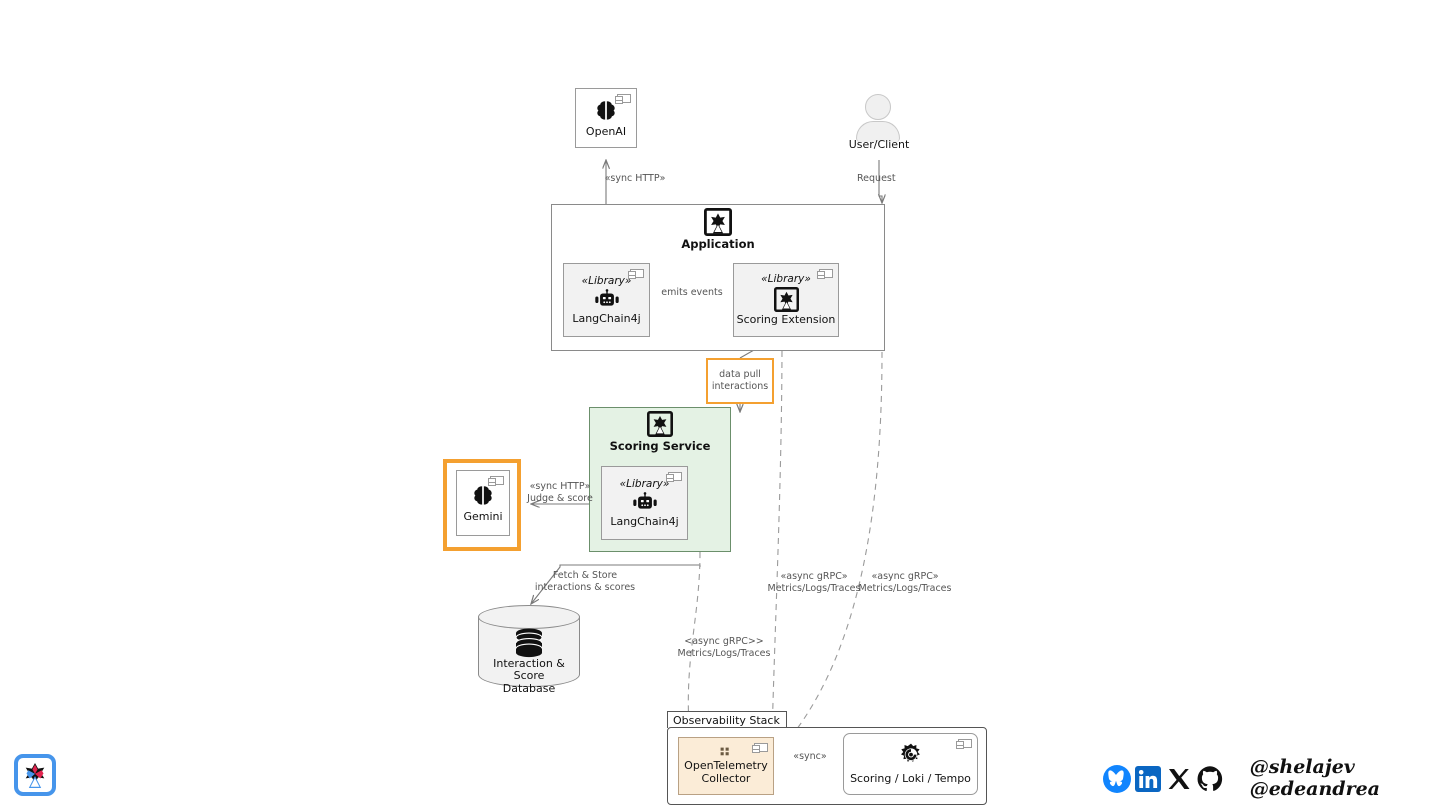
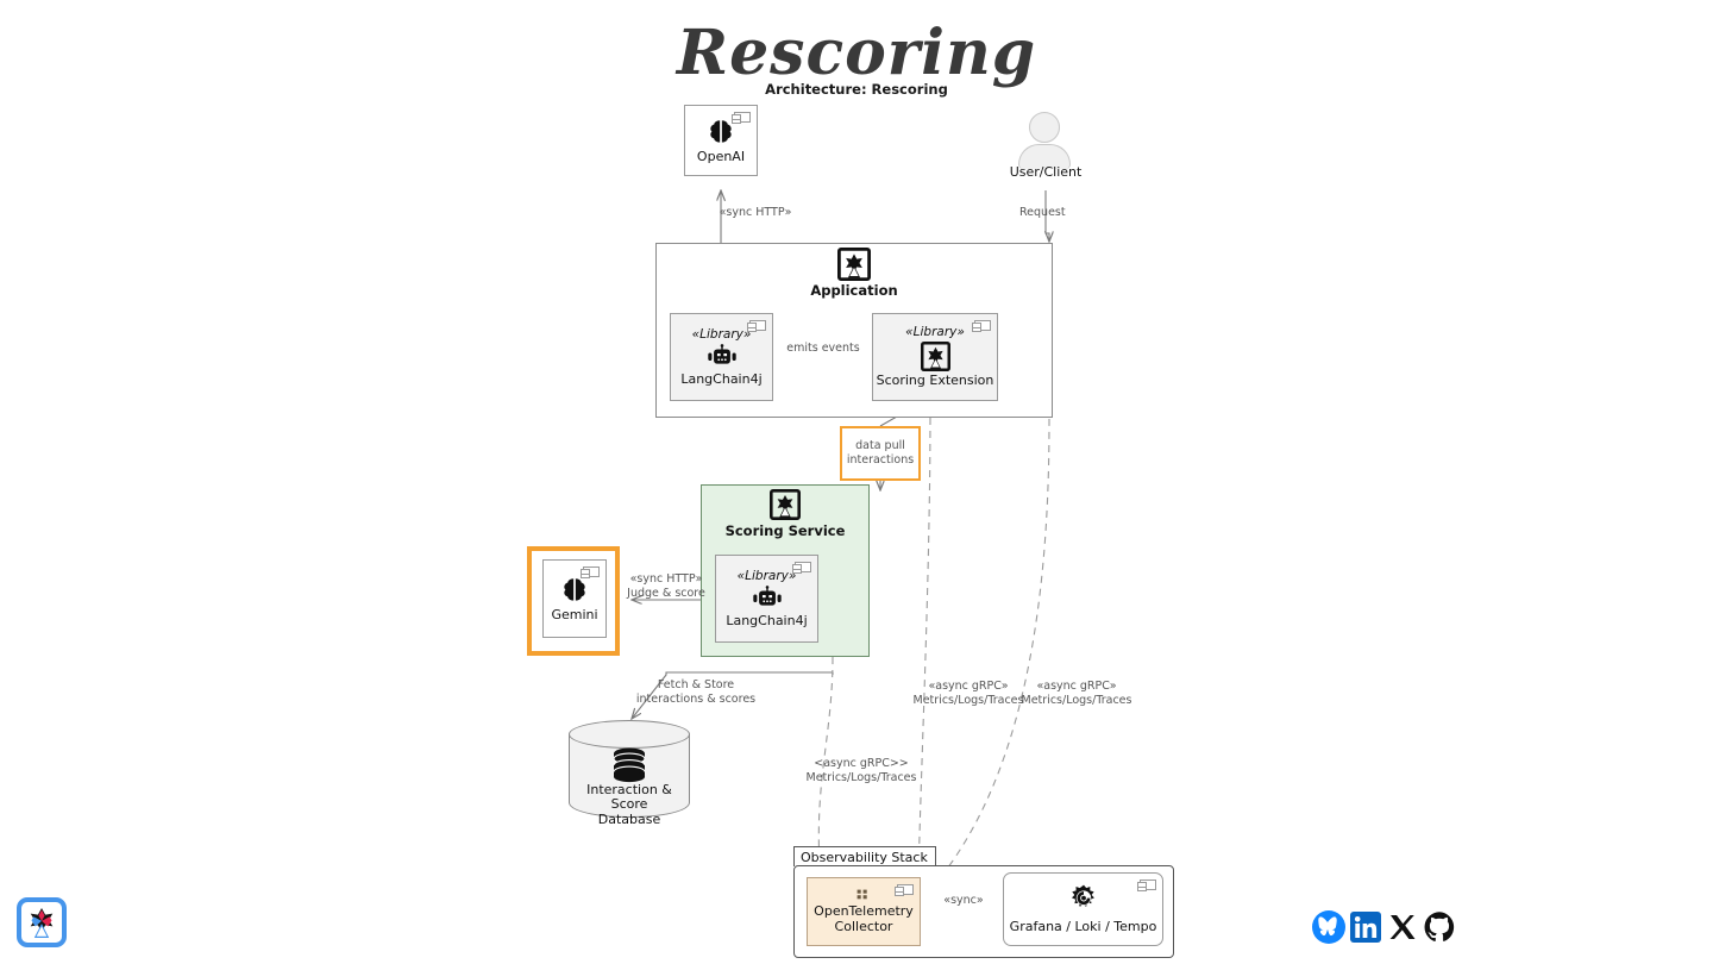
+ Rescoring
+ Architecture: Rescoring
  OpenAI
  User/Client
  «sync HTTP»
  Request
  Application
  «Library»
  LangChain4j
  emits events
  «Library»
  Scoring Extension
  data pull
  interactions
  Scoring Service
  «Library»
  LangChain4j
  Gemini
  «sync HTTP»
  Judge & score
  Interaction & Score
  Database
  Fetch & Store
  interactions & scores
  <async gRPC>>
  Metrics/Logs/Traces
  «async gRPC»
  Metrics/Logs/Traces
  «async gRPC»
  Metrics/Logs/Traces
  Observability Stack
  OpenTelemetry
  Collector
  «sync»
- Scoring / Loki / Tempo
+ Grafana / Loki / Tempo
- @shelajev
- @edeandrea
